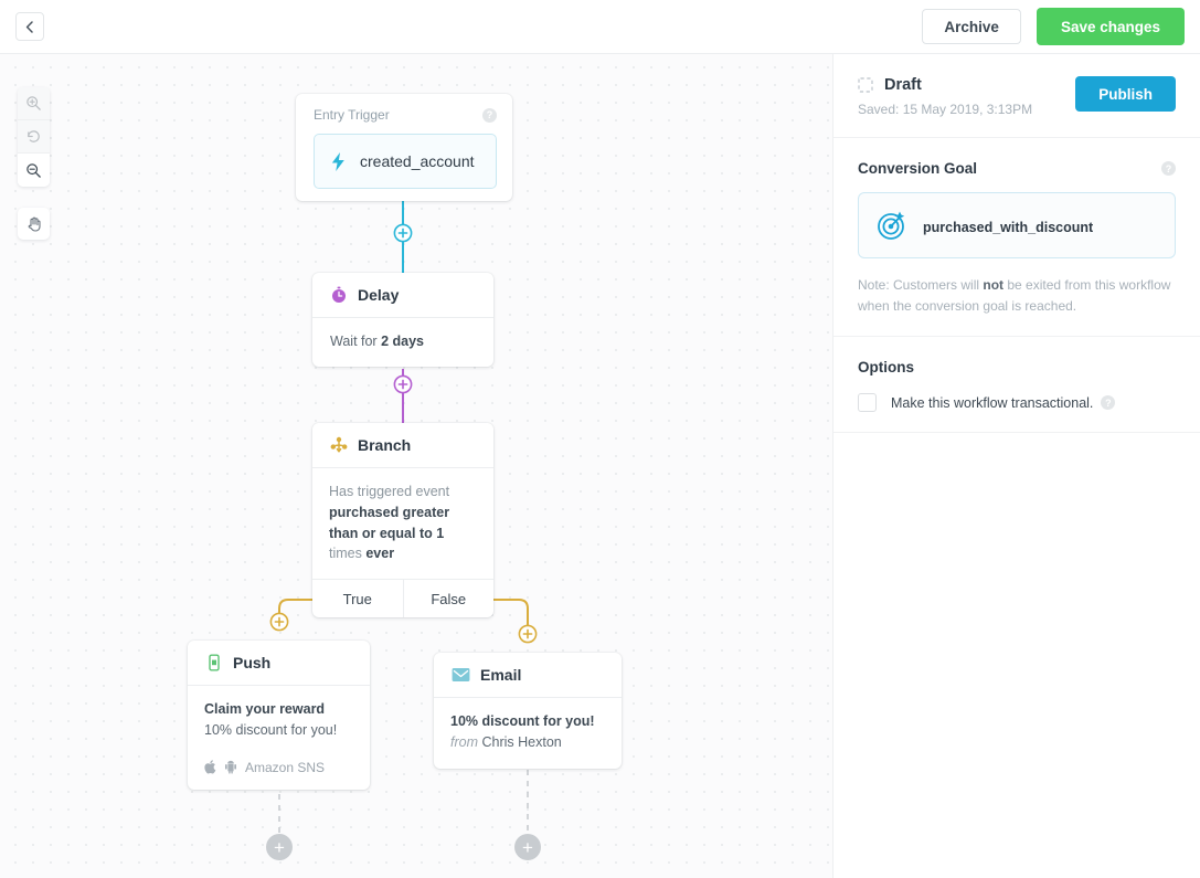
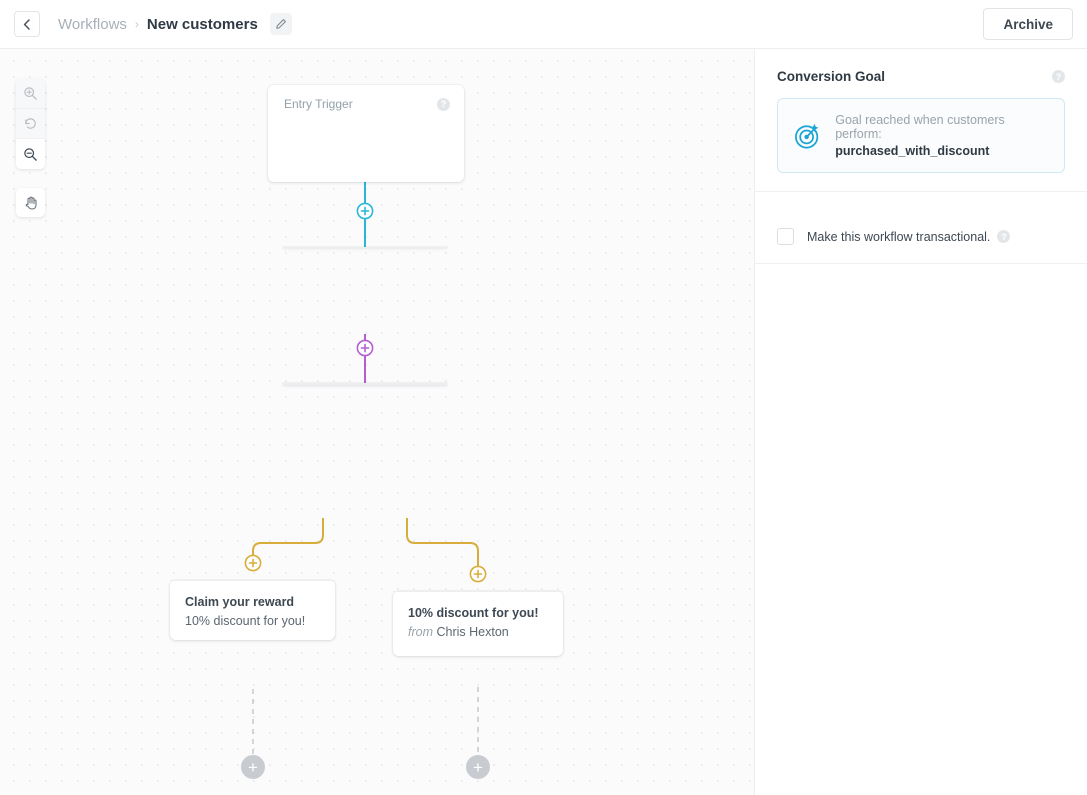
+ Workflows
+ ›
+ New customers
  Archive
- Save changes
  +
  +
  Entry Trigger
  ?
- created_account
- Delay
- Wait for 2 days
- Branch
- Has triggered event
- purchased greater than or equal to 1 times ever
- True
- False
- Push
  Claim your reward
  10% discount for you!
- Amazon SNS
- Email
  10% discount for you!
  from Chris Hexton
- Draft
- Saved: 15 May 2019, 3:13PM
- Publish
  Conversion Goal
  ?
+ Goal reached when customers perform:
  purchased_with_discount
- Note: Customers will not be exited from this workflow when the conversion goal is reached.
- Options
  Make this workflow transactional.
  ?
